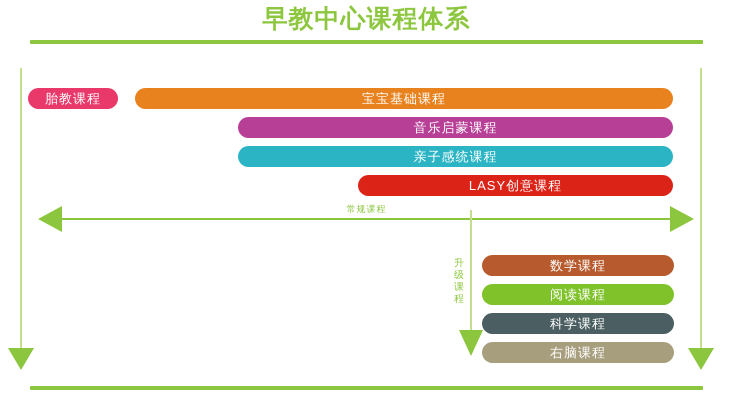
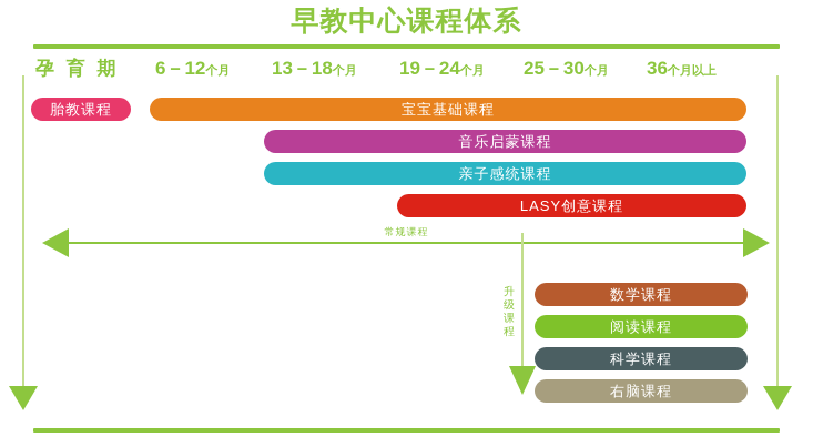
  早教中心课程体系
+ 孕 育 期
+ 6－12个月
+ 13－18个月
+ 19－24个月
+ 25－30个月
+ 36个月以上
  胎教课程
  宝宝基础课程
  音乐启蒙课程
  亲子感统课程
  LASY创意课程
  常规课程
  升级课程
  数学课程
  阅读课程
  科学课程
  右脑课程
